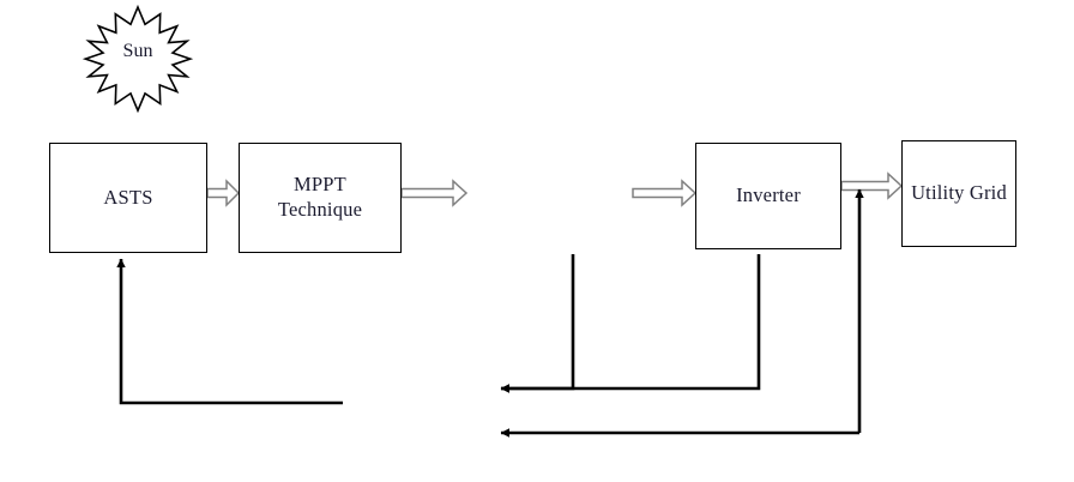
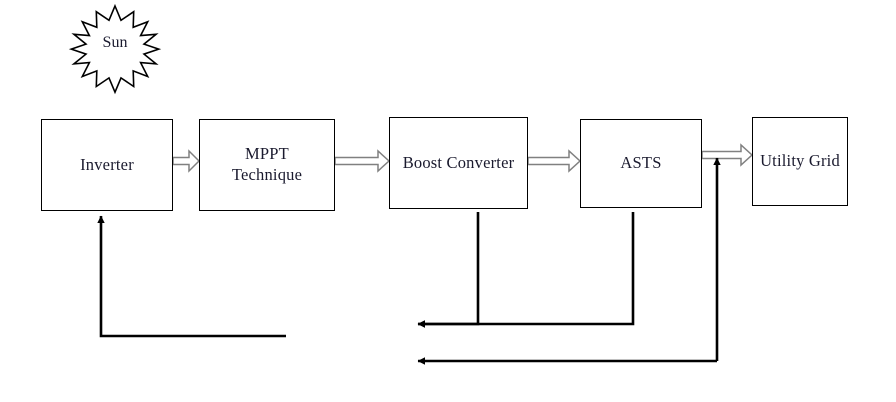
  Sun
- ASTS
+ Inverter
  MPPT
  Technique
+ Boost Converter
- Inverter
+ ASTS
  Utility Grid
